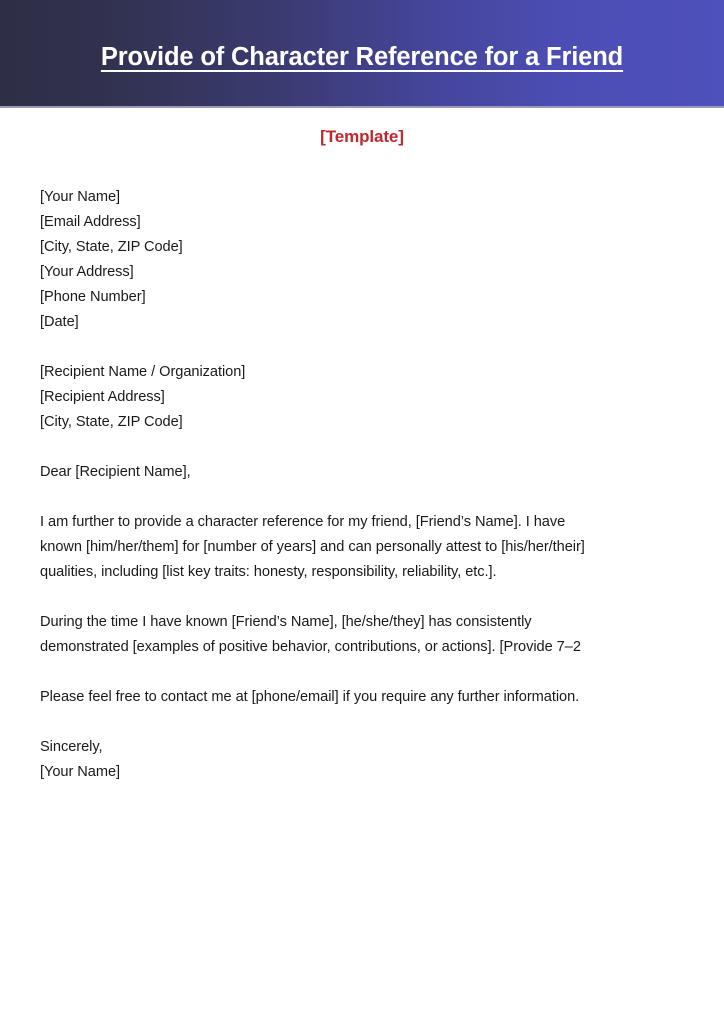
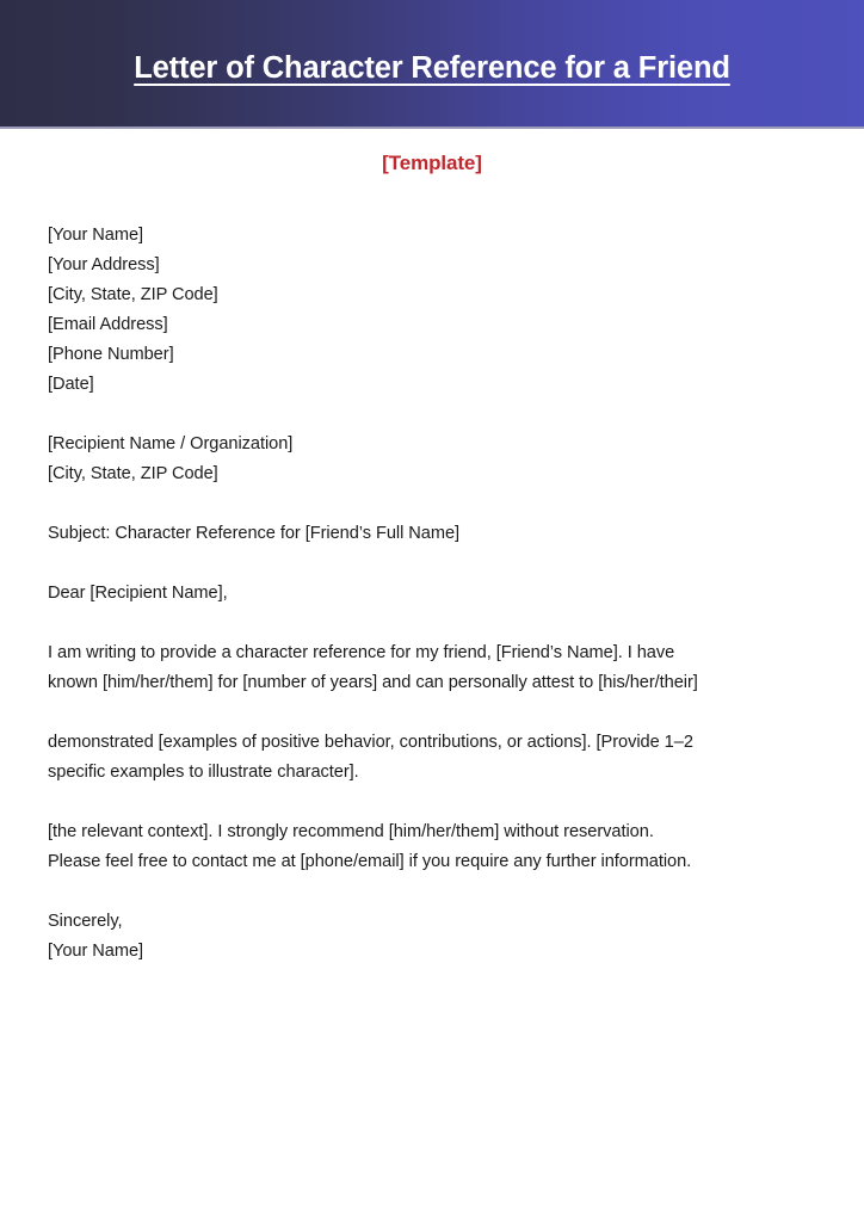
- Provide of Character Reference for a Friend
+ Letter of Character Reference for a Friend
  [Template]
  [Your Name]
- [Email Address]
+ [Your Address]
  [City, State, ZIP Code]
- [Your Address]
+ [Email Address]
  [Phone Number]
  [Date]
  [Recipient Name / Organization]
- [Recipient Address]
  [City, State, ZIP Code]
+ Subject: Character Reference for [Friend’s Full Name]
  Dear [Recipient Name],
- I am further to provide a character reference for my friend, [Friend’s Name]. I have
+ I am writing to provide a character reference for my friend, [Friend’s Name]. I have
  known [him/her/them] for [number of years] and can personally attest to [his/her/their]
- qualities, including [list key traits: honesty, responsibility, reliability, etc.].
- During the time I have known [Friend’s Name], [he/she/they] has consistently
- demonstrated [examples of positive behavior, contributions, or actions]. [Provide 7–2
+ demonstrated [examples of positive behavior, contributions, or actions]. [Provide 1–2
+ specific examples to illustrate character].
+ [the relevant context]. I strongly recommend [him/her/them] without reservation.
  Please feel free to contact me at [phone/email] if you require any further information.
  Sincerely,
  [Your Name]
